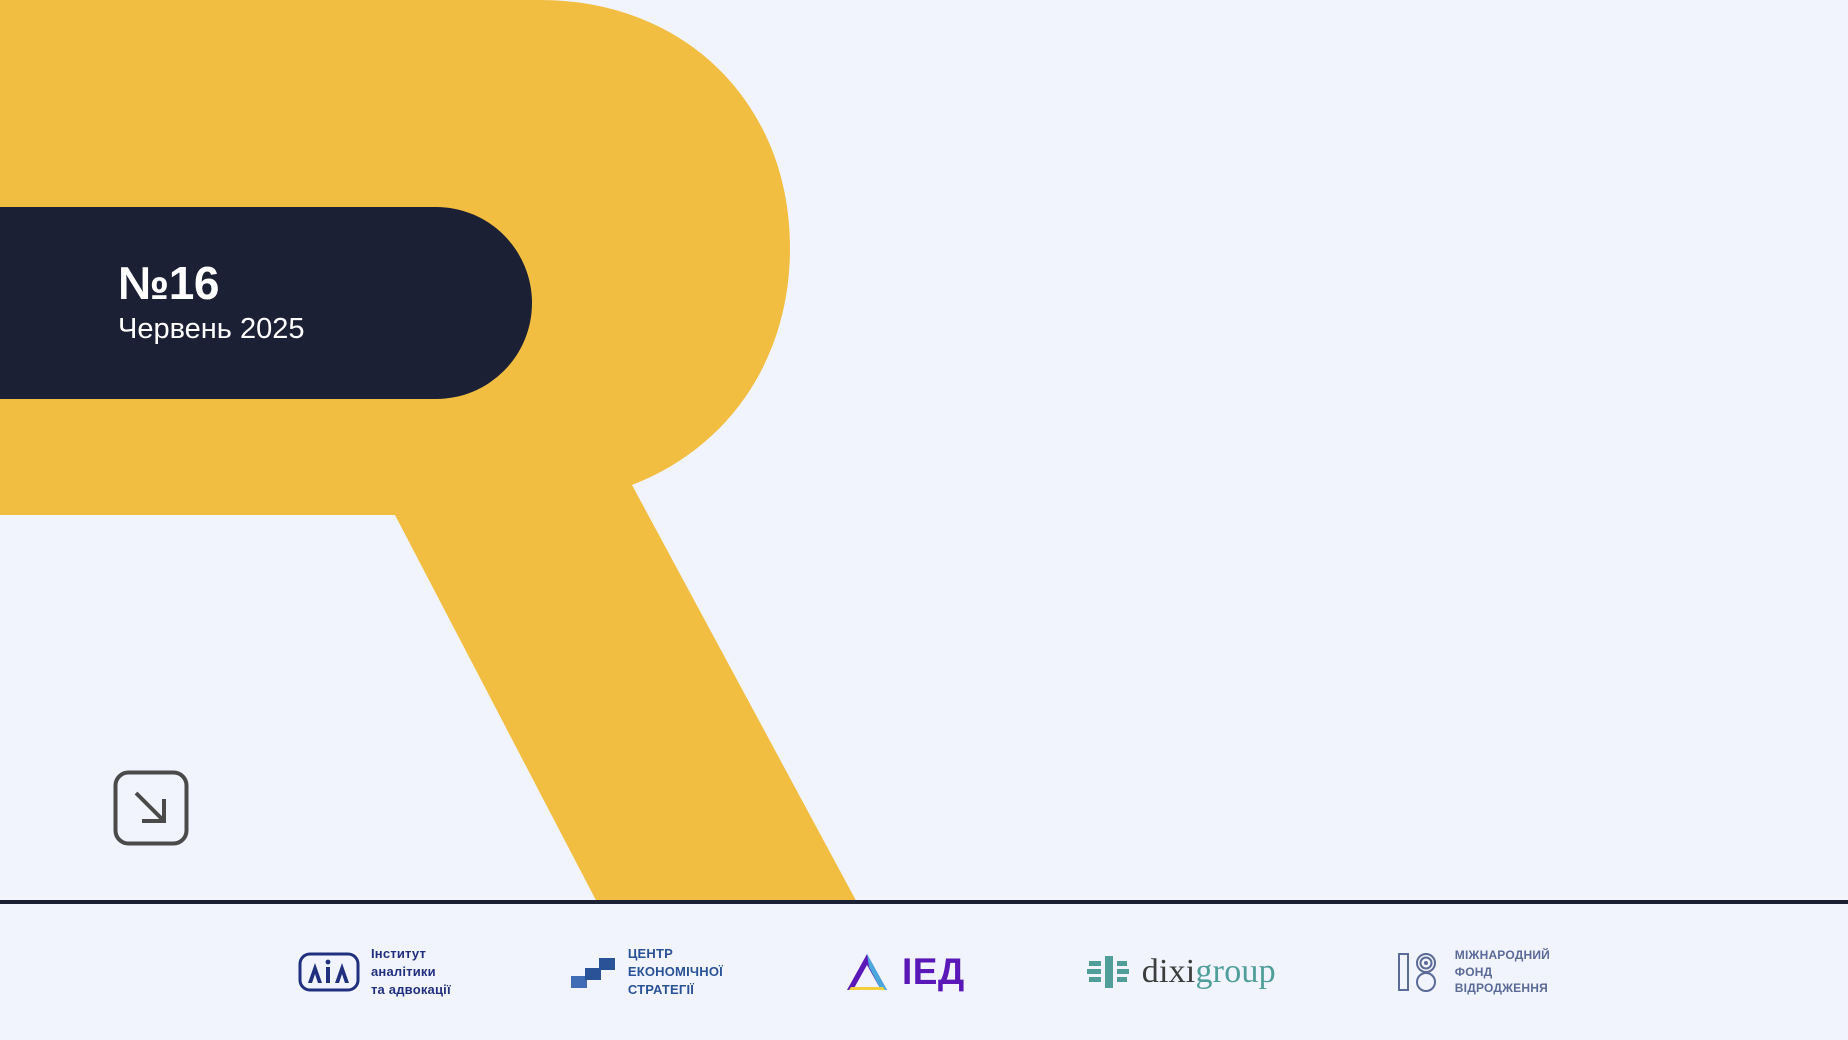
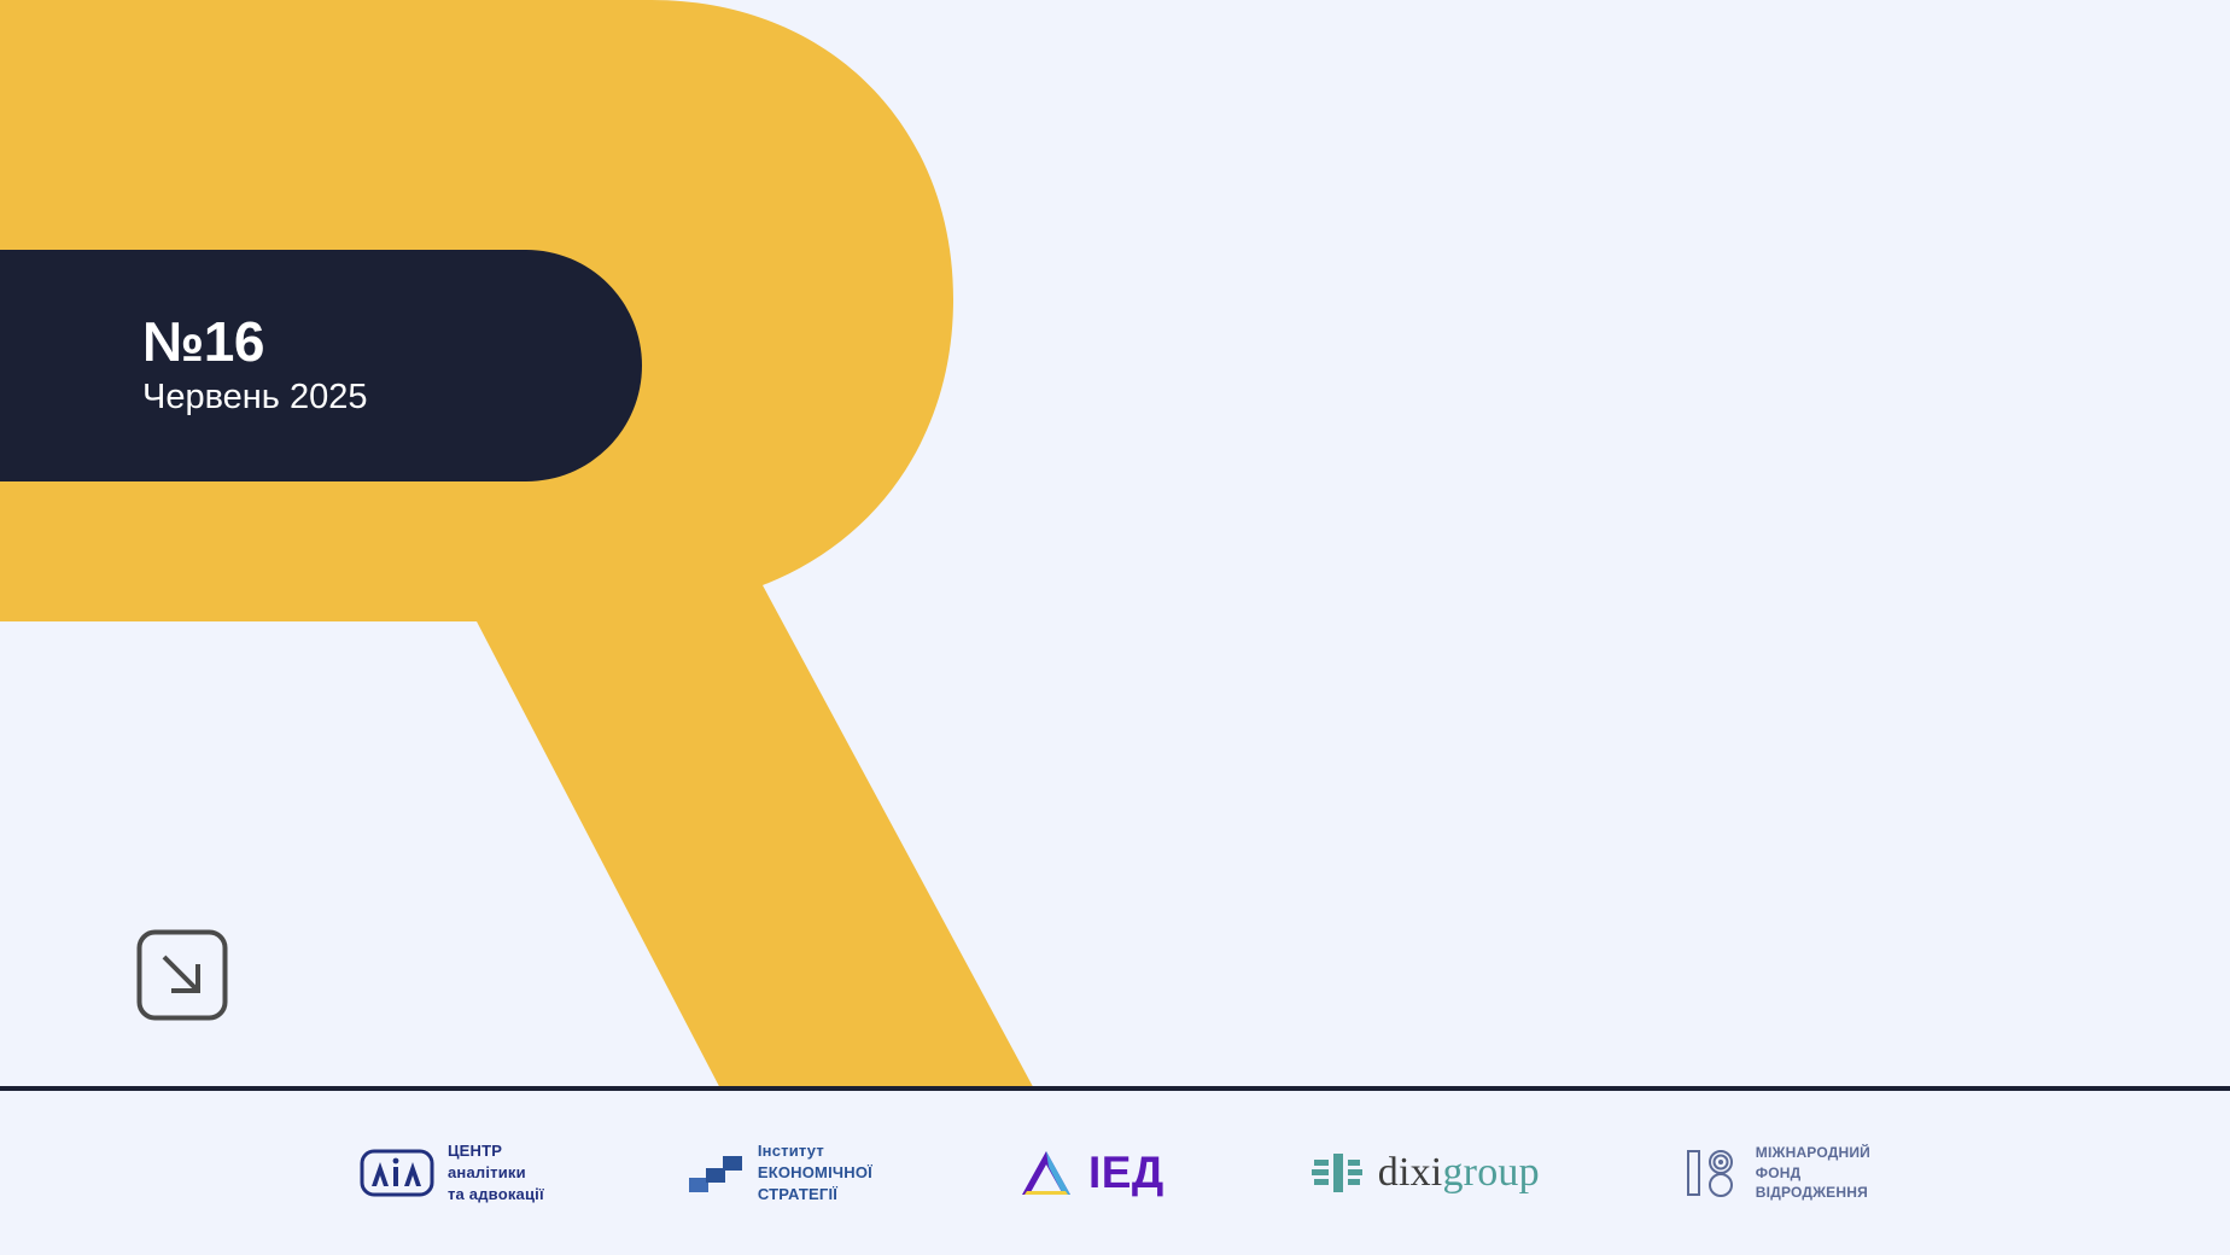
  №16
  Червень 2025
- Інститут
+ ЦЕНТР
  аналітики
  та адвокації
- ЦЕНТР
+ Інститут
  ЕКОНОМІЧНОЇ
  СТРАТЕГІЇ
  ІЕД
  dixigroup
  МІЖНАРОДНИЙ
  ФОНД
  ВІДРОДЖЕННЯ
